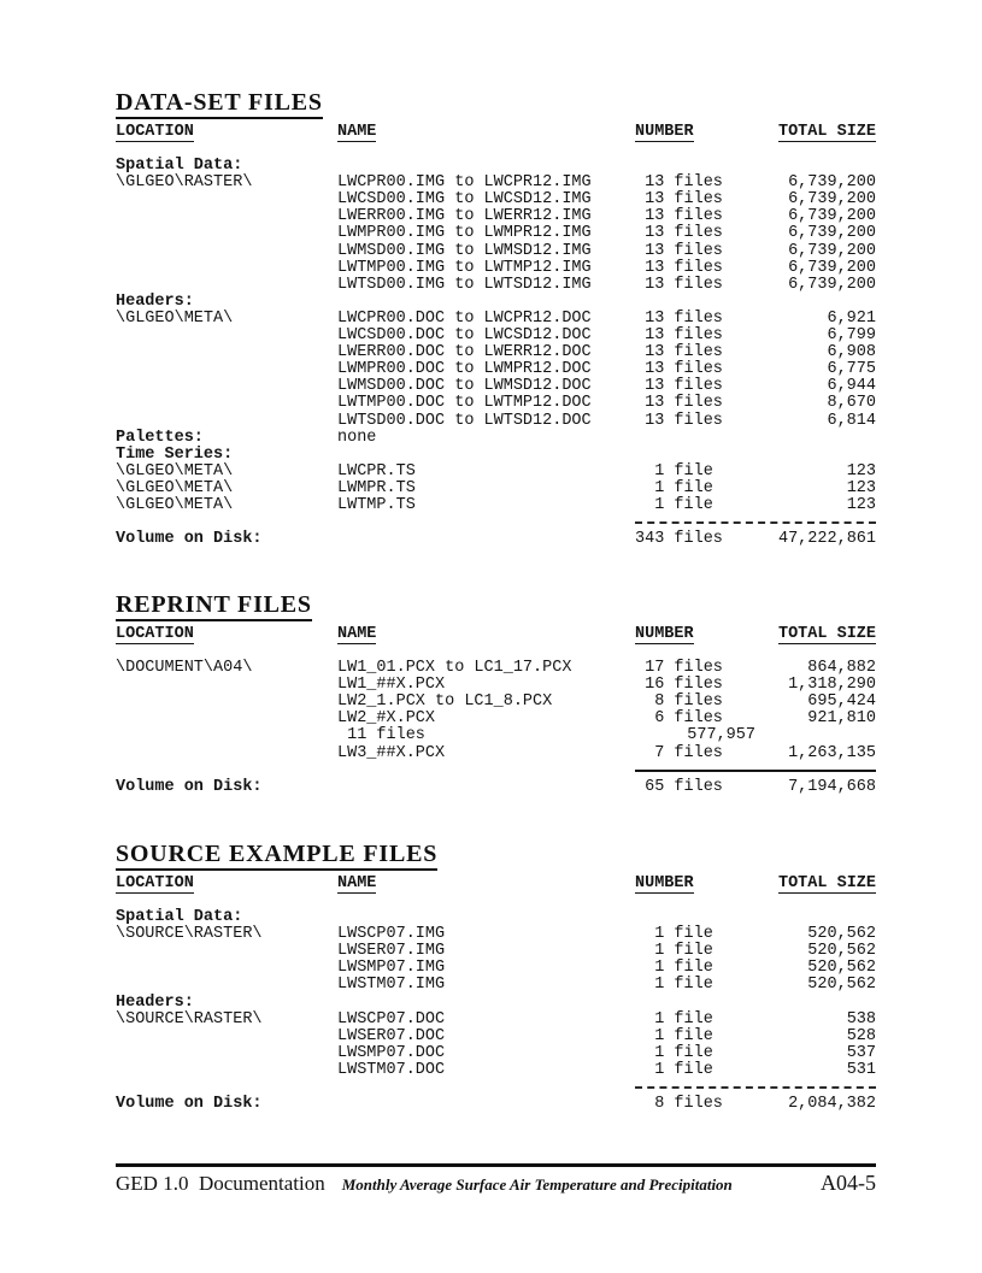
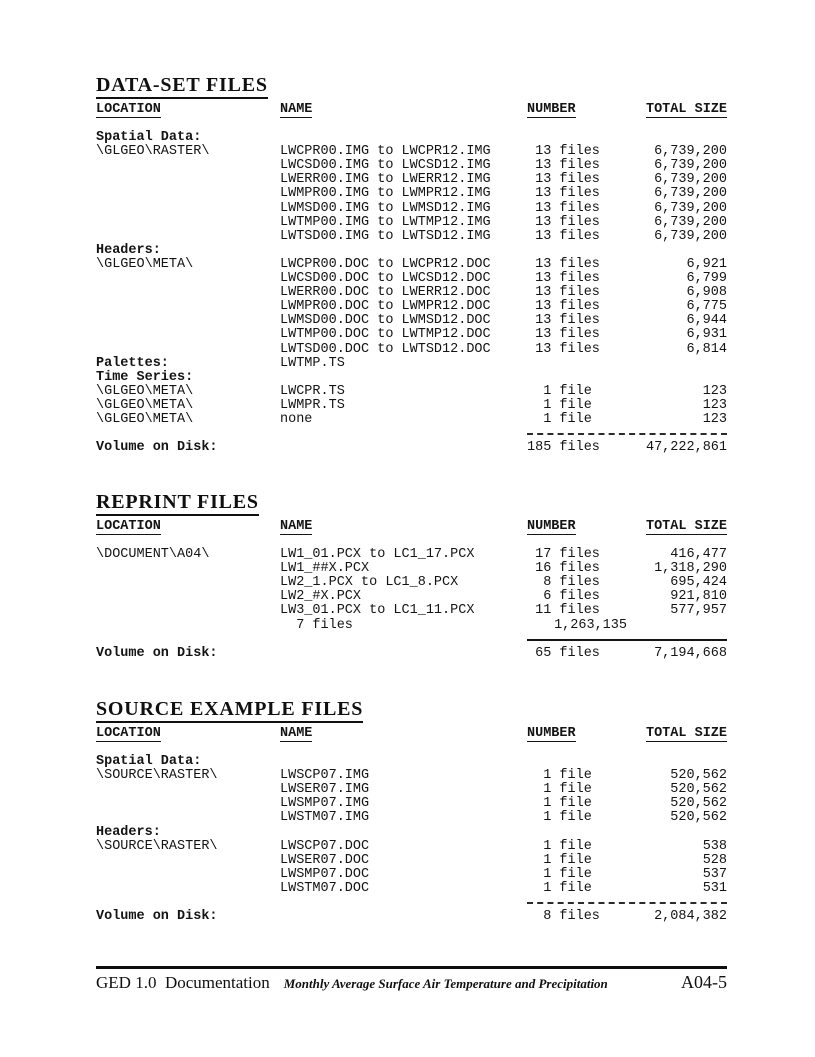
  DATA-SET FILES
  LOCATION
  NAME
  NUMBER
  TOTAL SIZE
  Spatial Data:
  \GLGEO\RASTER\
  LWCPR00.IMG to LWCPR12.IMG
  13 files
  6,739,200
  LWCSD00.IMG to LWCSD12.IMG
  13 files
  6,739,200
  LWERR00.IMG to LWERR12.IMG
  13 files
  6,739,200
  LWMPR00.IMG to LWMPR12.IMG
  13 files
  6,739,200
  LWMSD00.IMG to LWMSD12.IMG
  13 files
  6,739,200
  LWTMP00.IMG to LWTMP12.IMG
  13 files
  6,739,200
  LWTSD00.IMG to LWTSD12.IMG
  13 files
  6,739,200
  Headers:
  \GLGEO\META\
  LWCPR00.DOC to LWCPR12.DOC
  13 files
  6,921
  LWCSD00.DOC to LWCSD12.DOC
  13 files
  6,799
  LWERR00.DOC to LWERR12.DOC
  13 files
  6,908
  LWMPR00.DOC to LWMPR12.DOC
  13 files
  6,775
  LWMSD00.DOC to LWMSD12.DOC
  13 files
  6,944
  LWTMP00.DOC to LWTMP12.DOC
  13 files
- 8,670
+ 6,931
  LWTSD00.DOC to LWTSD12.DOC
  13 files
  6,814
  Palettes:
- none
+ LWTMP.TS
  Time Series:
  \GLGEO\META\
  LWCPR.TS
  1 file
  123
  \GLGEO\META\
  LWMPR.TS
  1 file
  123
  \GLGEO\META\
- LWTMP.TS
+ none
  1 file
  123
  Volume on Disk:
- 343 files
+ 185 files
  47,222,861
  REPRINT FILES
  LOCATION
  NAME
  NUMBER
  TOTAL SIZE
  \DOCUMENT\A04\
  LW1_01.PCX to LC1_17.PCX
  17 files
- 864,882
+ 416,477
  LW1_##X.PCX
  16 files
  1,318,290
  LW2_1.PCX to LC1_8.PCX
  8 files
  695,424
  LW2_#X.PCX
  6 files
  921,810
+ LW3_01.PCX to LC1_11.PCX
  11 files
  577,957
- LW3_##X.PCX
  7 files
  1,263,135
  Volume on Disk:
  65 files
  7,194,668
  SOURCE EXAMPLE FILES
  LOCATION
  NAME
  NUMBER
  TOTAL SIZE
  Spatial Data:
  \SOURCE\RASTER\
  LWSCP07.IMG
  1 file
  520,562
  LWSER07.IMG
  1 file
  520,562
  LWSMP07.IMG
  1 file
  520,562
  LWSTM07.IMG
  1 file
  520,562
  Headers:
  \SOURCE\RASTER\
  LWSCP07.DOC
  1 file
  538
  LWSER07.DOC
  1 file
  528
  LWSMP07.DOC
  1 file
  537
  LWSTM07.DOC
  1 file
  531
  Volume on Disk:
  8 files
  2,084,382
  GED 1.0 Documentation
  Monthly Average Surface Air Temperature and Precipitation
  A04-5
